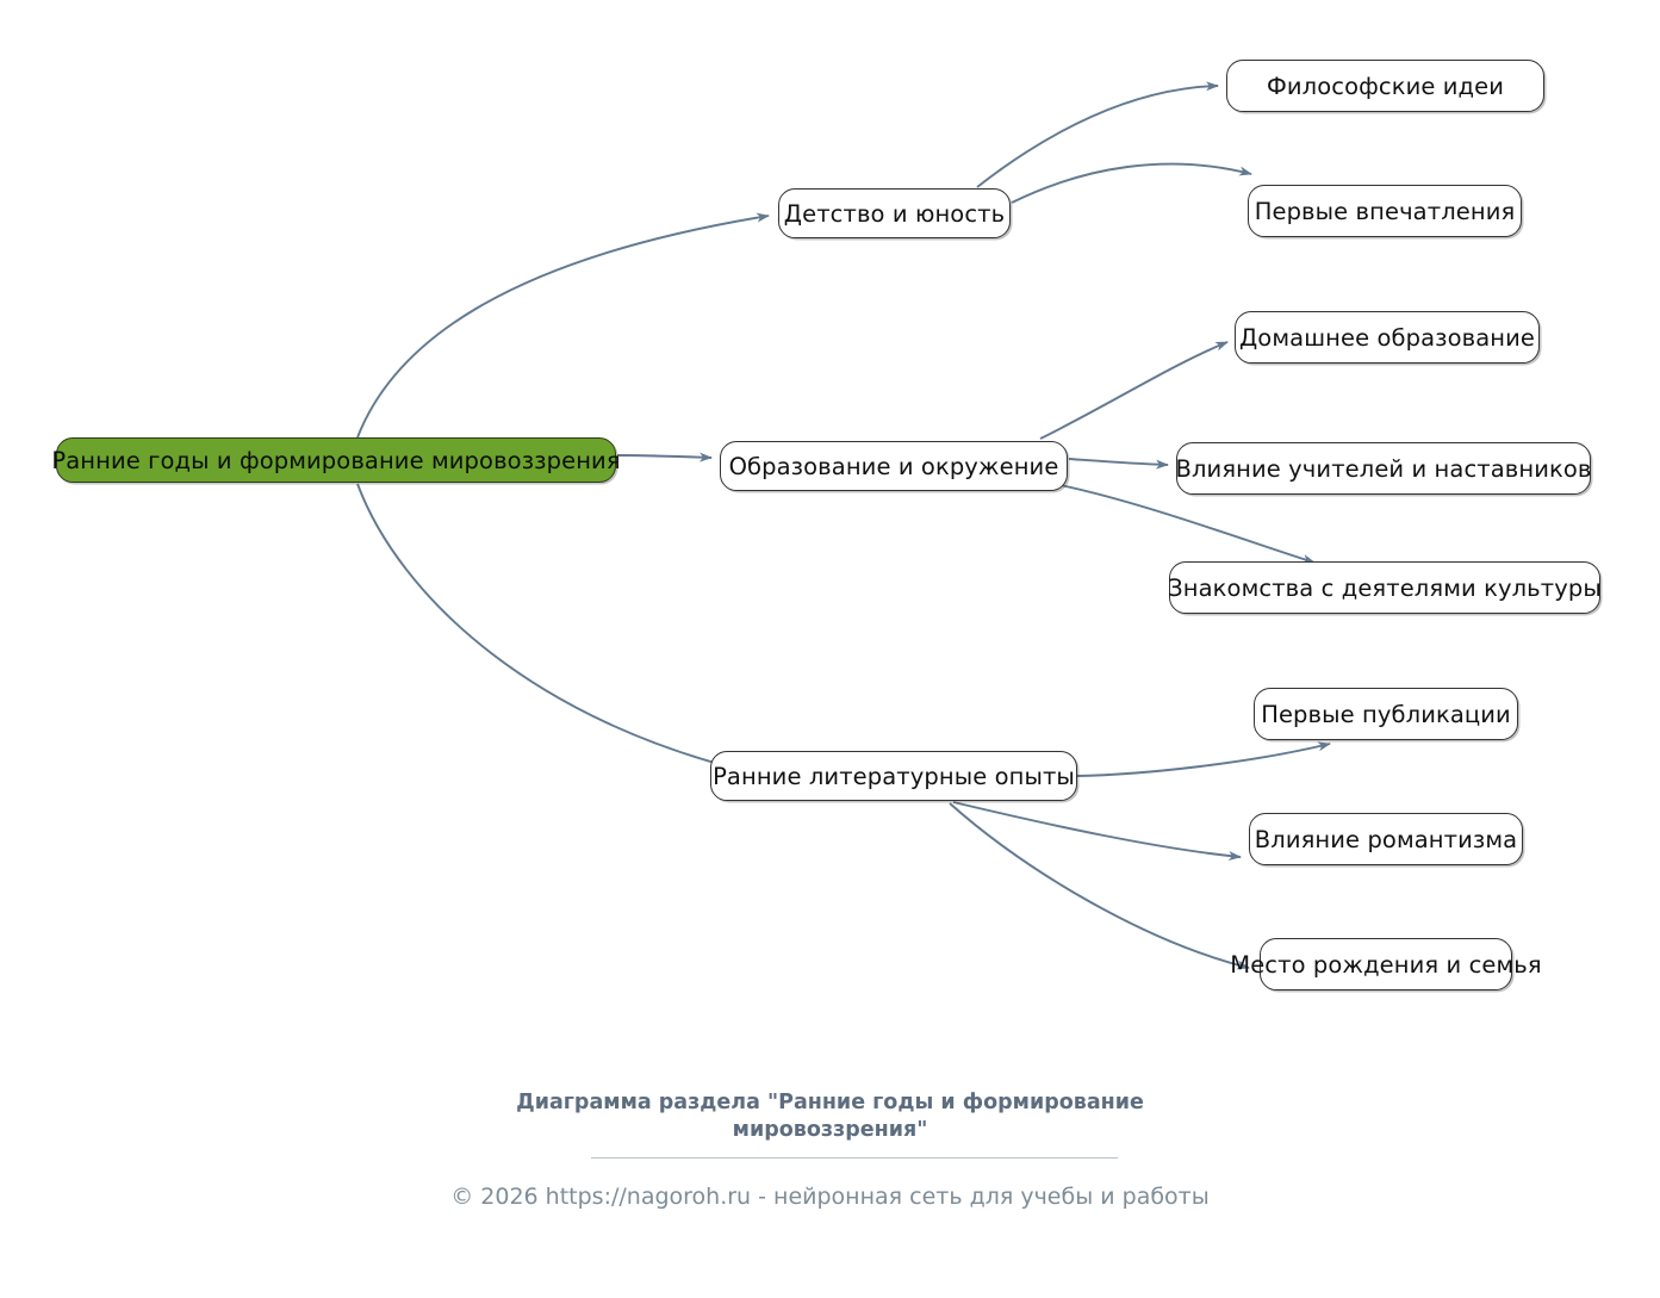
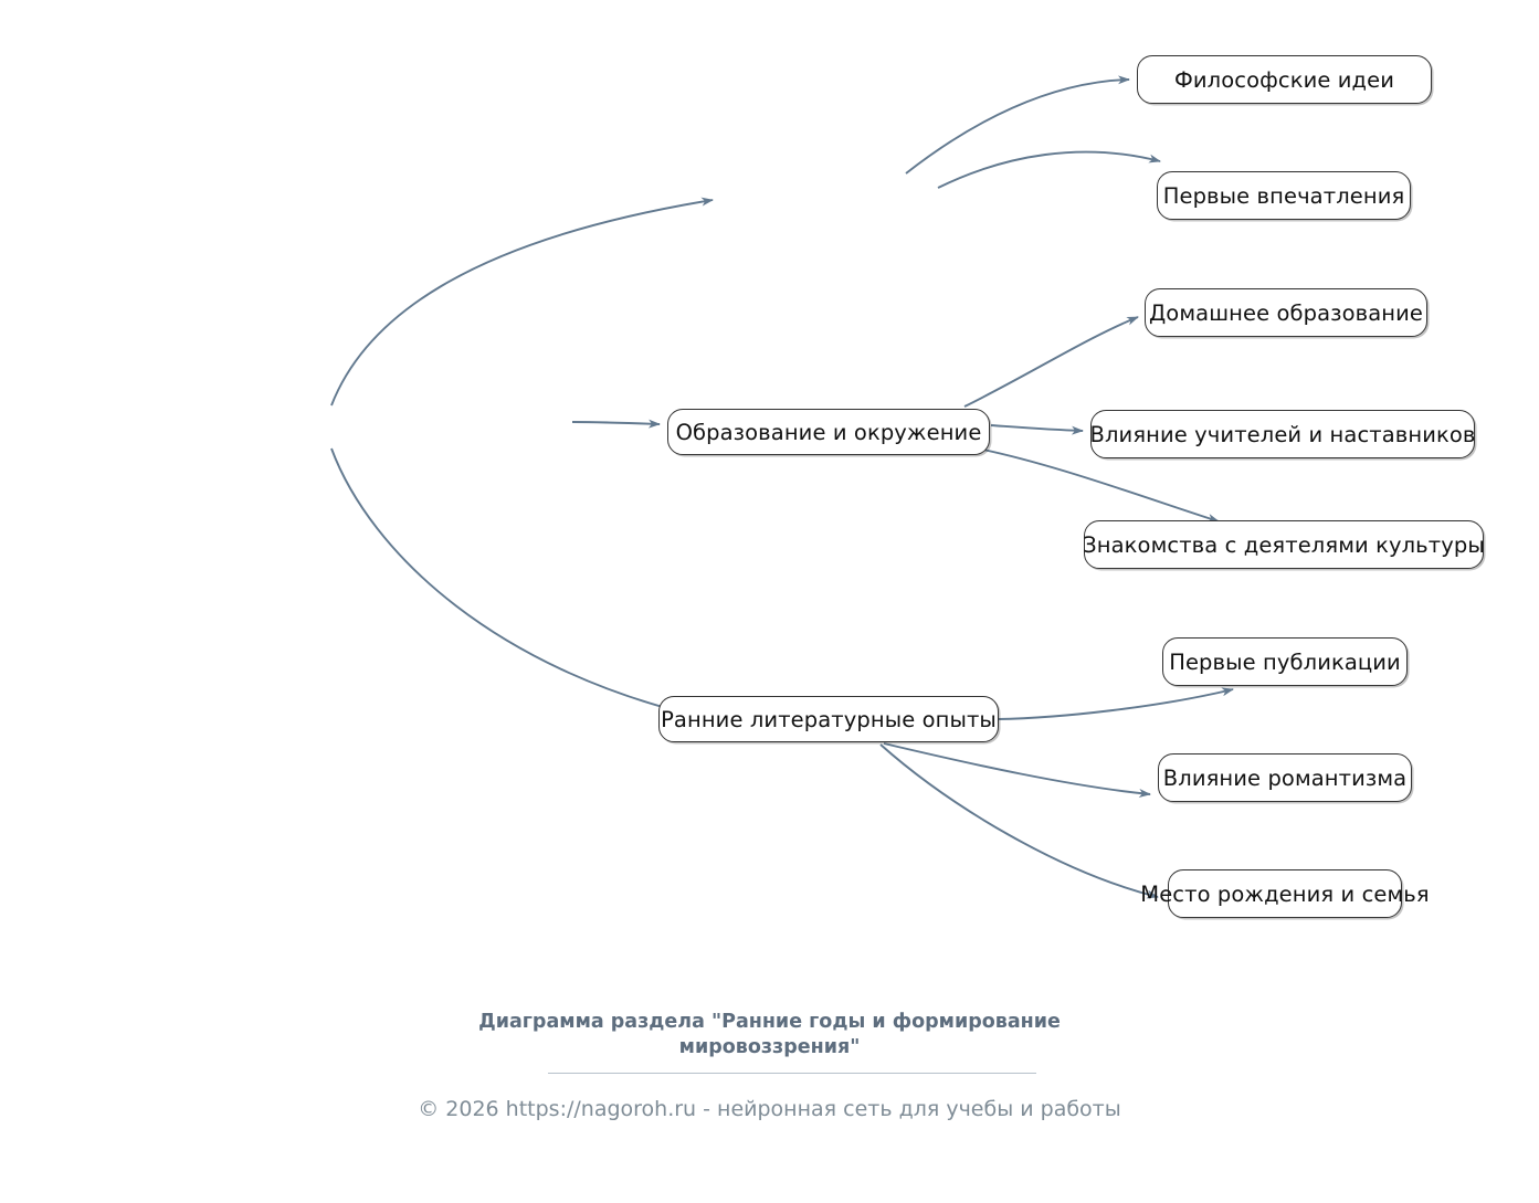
- Ранние годы и формирование мировоззрения
- Детство и юность
  Философские идеи
  Первые впечатления
  Образование и окружение
  Домашнее образование
  Влияние учителей и наставников
  Знакомства с деятелями культуры
  Ранние литературные опыты
  Первые публикации
  Влияние романтизма
  Место рождения и семья
  Диаграмма раздела "Ранние годы и формирование мировоззрения"
  © 2026 https://nagoroh.ru - нейронная сеть для учебы и работы
